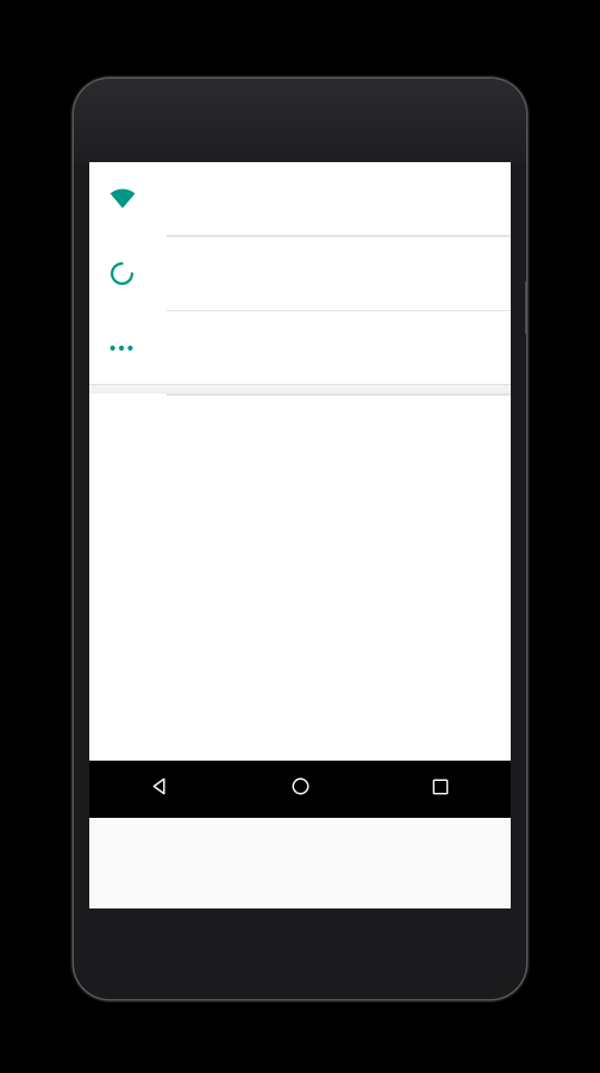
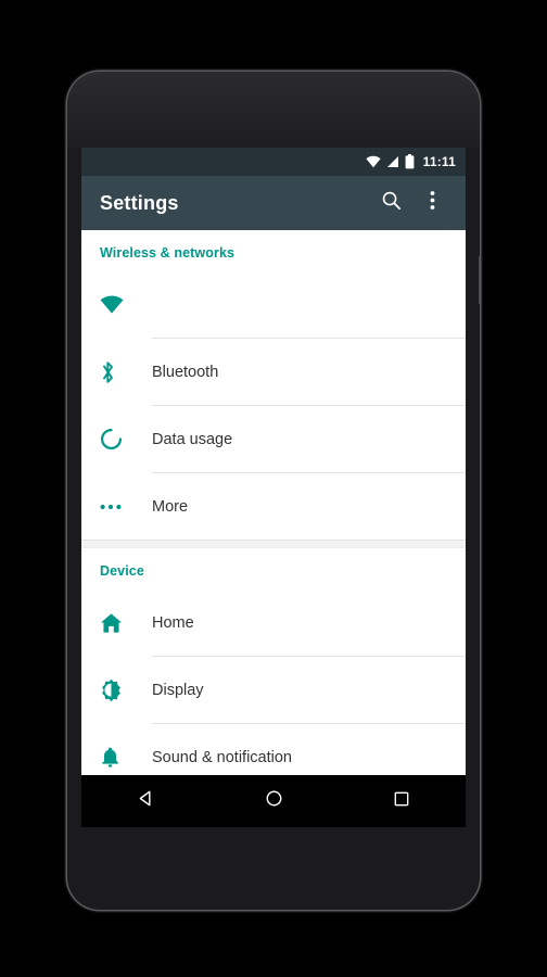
+ 11:11
+ Settings
+ Wireless & networks
+ Bluetooth
+ Data usage
+ More
+ Device
+ Home
+ Display
+ Sound & notification
